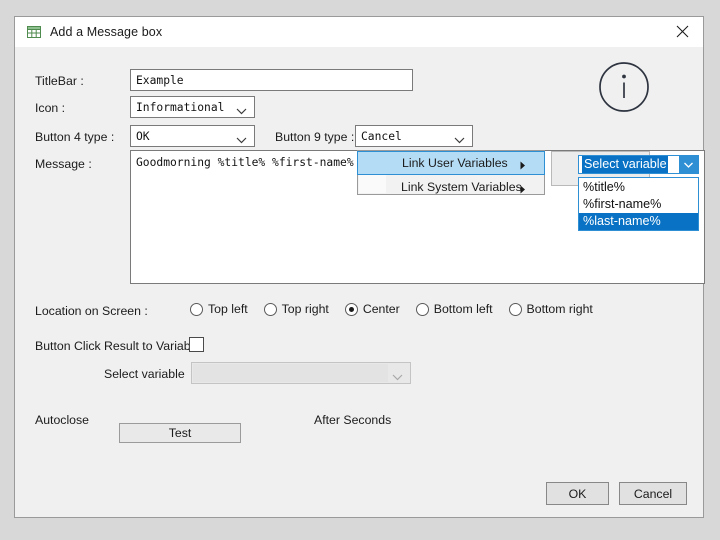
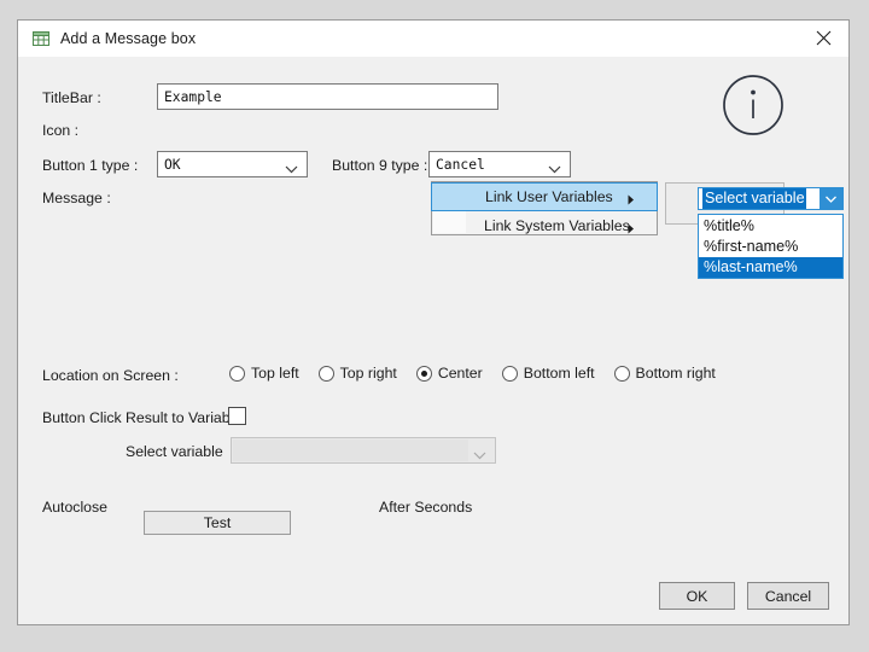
  Add a Message box
  TitleBar :
  Example
  Icon :
- Informational
- Button 4 type :
+ Button 1 type :
  OK
  Button 9 type :
  Cancel
  Message :
- Goodmorning %title% %first-name%
  Location on Screen :
  Top left
  Top right
  Center
  Bottom left
  Bottom right
  Button Click Result to Variab
  Select variable
  Autoclose
  After Seconds
  Test
  OK
  Cancel
  Link User Variables
  Link System Variables
  Select variable
  %title%
  %first-name%
  %last-name%
